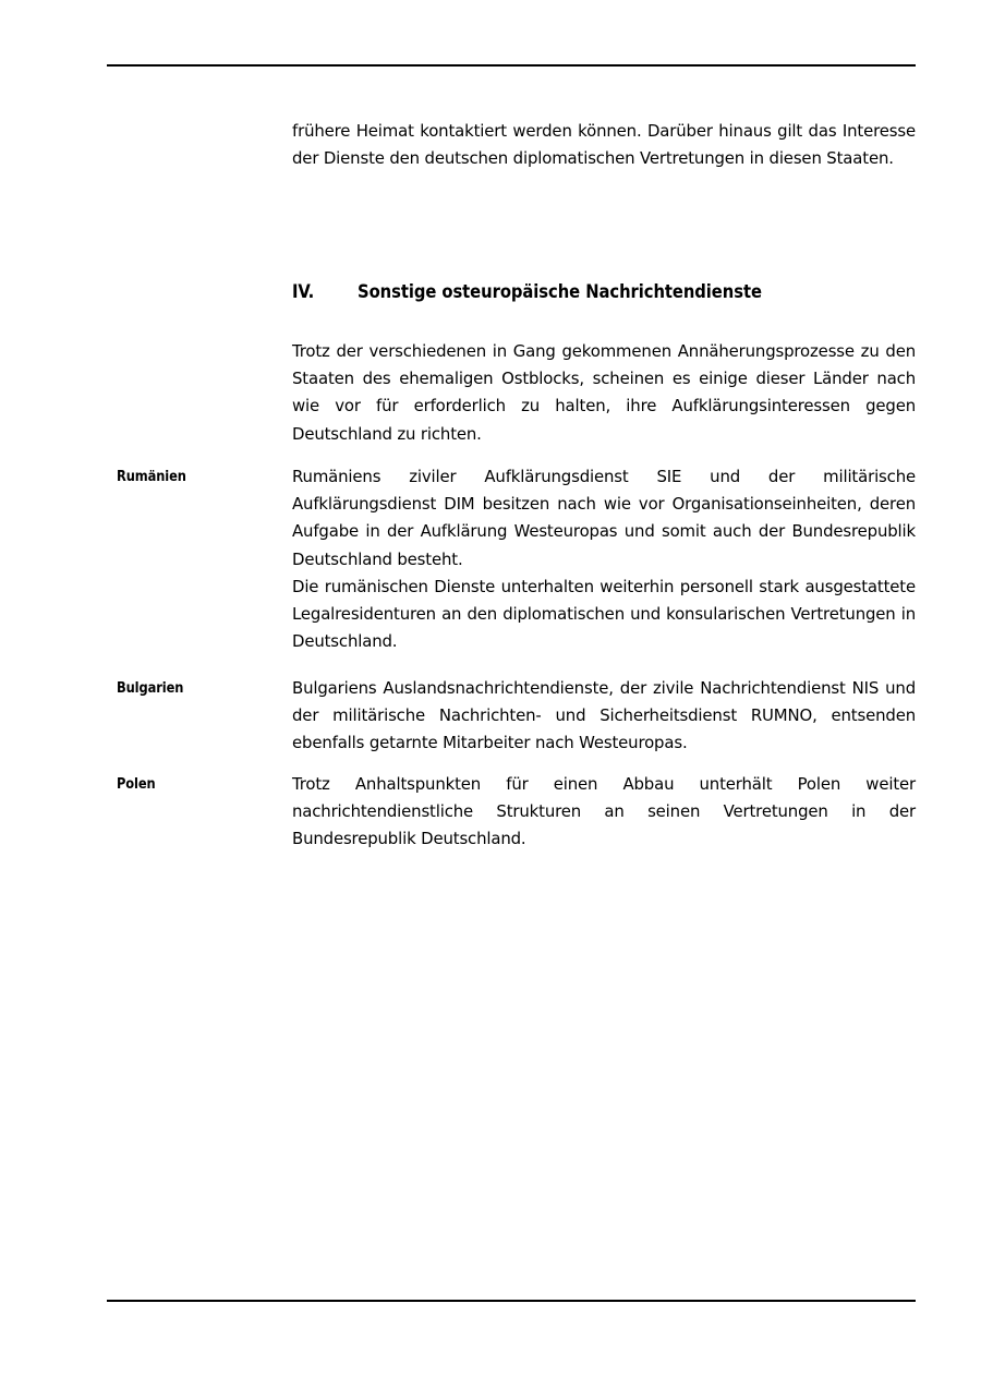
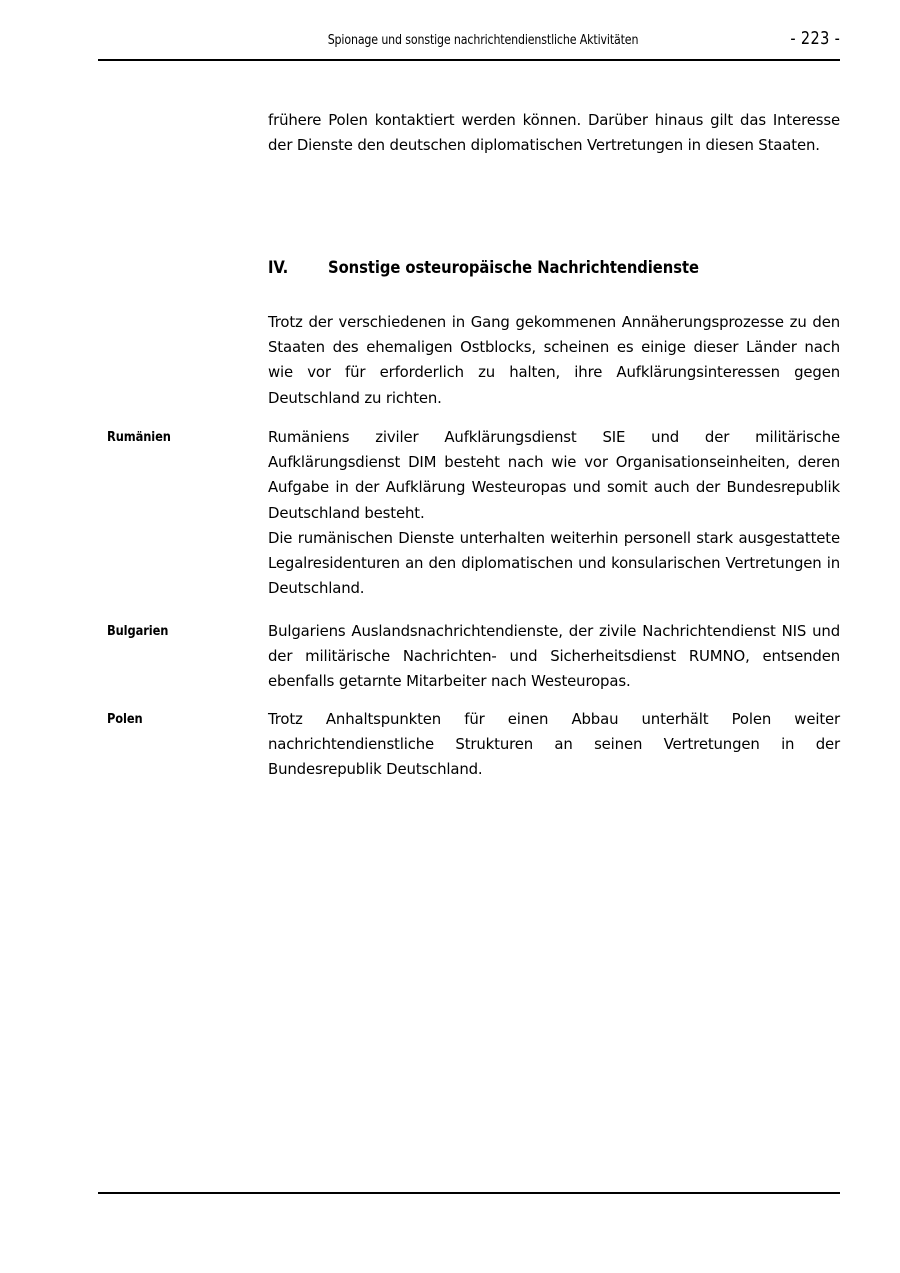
+ Spionage und sonstige nachrichtendienstliche Aktivitäten
+ - 223 -
- frühere Heimat kontaktiert werden können. Darüber hinaus gilt das Interesse der Dienste den deutschen diplomatischen Vertretungen in diesen Staaten.
+ frühere Polen kontaktiert werden können. Darüber hinaus gilt das Interesse der Dienste den deutschen diplomatischen Vertretungen in diesen Staaten.
  IV. Sonstige osteuropäische Nachrichtendienste
  Trotz der verschiedenen in Gang gekommenen Annäherungsprozesse zu den Staaten des ehemaligen Ostblocks, scheinen es einige dieser Länder nach wie vor für erforderlich zu halten, ihre Aufklärungsinteressen gegen Deutschland zu richten.
  Rumänien
- Rumäniens ziviler Aufklärungsdienst SIE und der militärische Aufklärungsdienst DIM besitzen nach wie vor Organisationseinheiten, deren Aufgabe in der Aufklärung Westeuropas und somit auch der Bundesrepublik Deutschland besteht.
+ Rumäniens ziviler Aufklärungsdienst SIE und der militärische Aufklärungsdienst DIM besteht nach wie vor Organisationseinheiten, deren Aufgabe in der Aufklärung Westeuropas und somit auch der Bundesrepublik Deutschland besteht.
  Die rumänischen Dienste unterhalten weiterhin personell stark ausgestattete Legalresidenturen an den diplomatischen und konsularischen Vertretungen in Deutschland.
  Bulgarien
  Bulgariens Auslandsnachrichtendienste, der zivile Nachrichtendienst NIS und der militärische Nachrichten- und Sicherheitsdienst RUMNO, entsenden ebenfalls getarnte Mitarbeiter nach Westeuropas.
  Polen
  Trotz Anhaltspunkten für einen Abbau unterhält Polen weiter nachrichtendienstliche Strukturen an seinen Vertretungen in der Bundesrepublik Deutschland.
